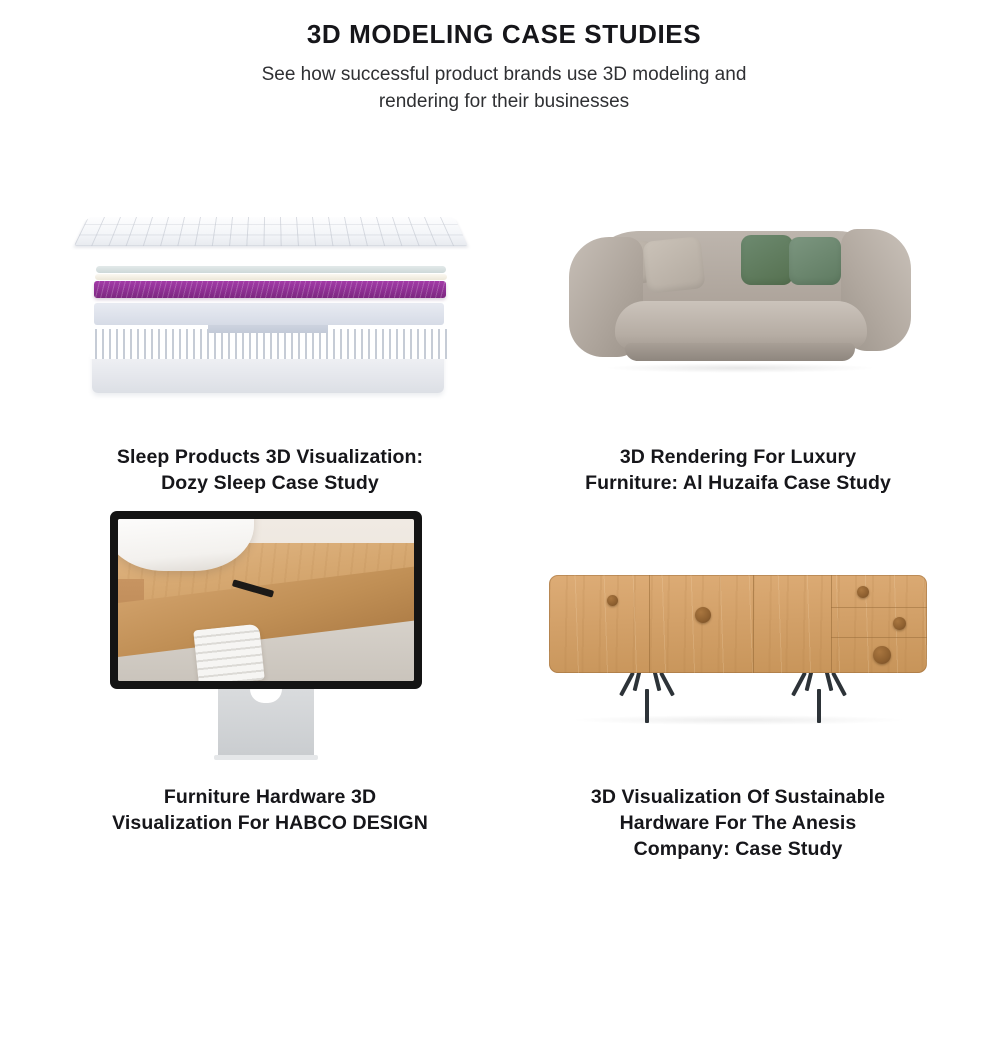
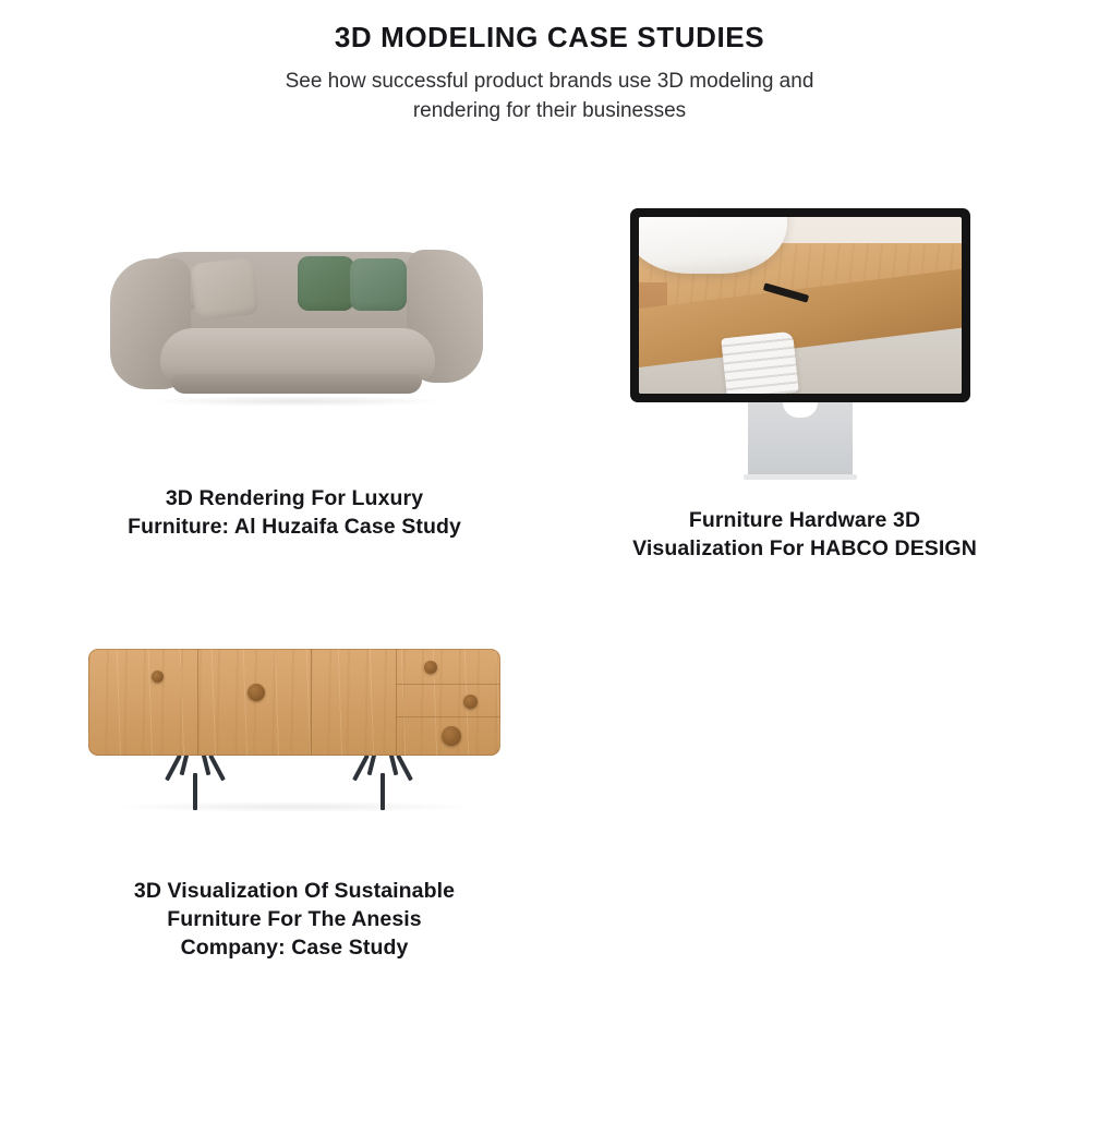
  3D MODELING CASE STUDIES
  See how successful product brands use 3D modeling and rendering for their businesses
- Sleep Products 3D Visualization: Dozy Sleep Case Study
  3D Rendering For Luxury Furniture: Al Huzaifa Case Study
  Furniture Hardware 3D Visualization For HABCO DESIGN
- 3D Visualization Of Sustainable Hardware For The Anesis Company: Case Study
+ 3D Visualization Of Sustainable Furniture For The Anesis Company: Case Study
